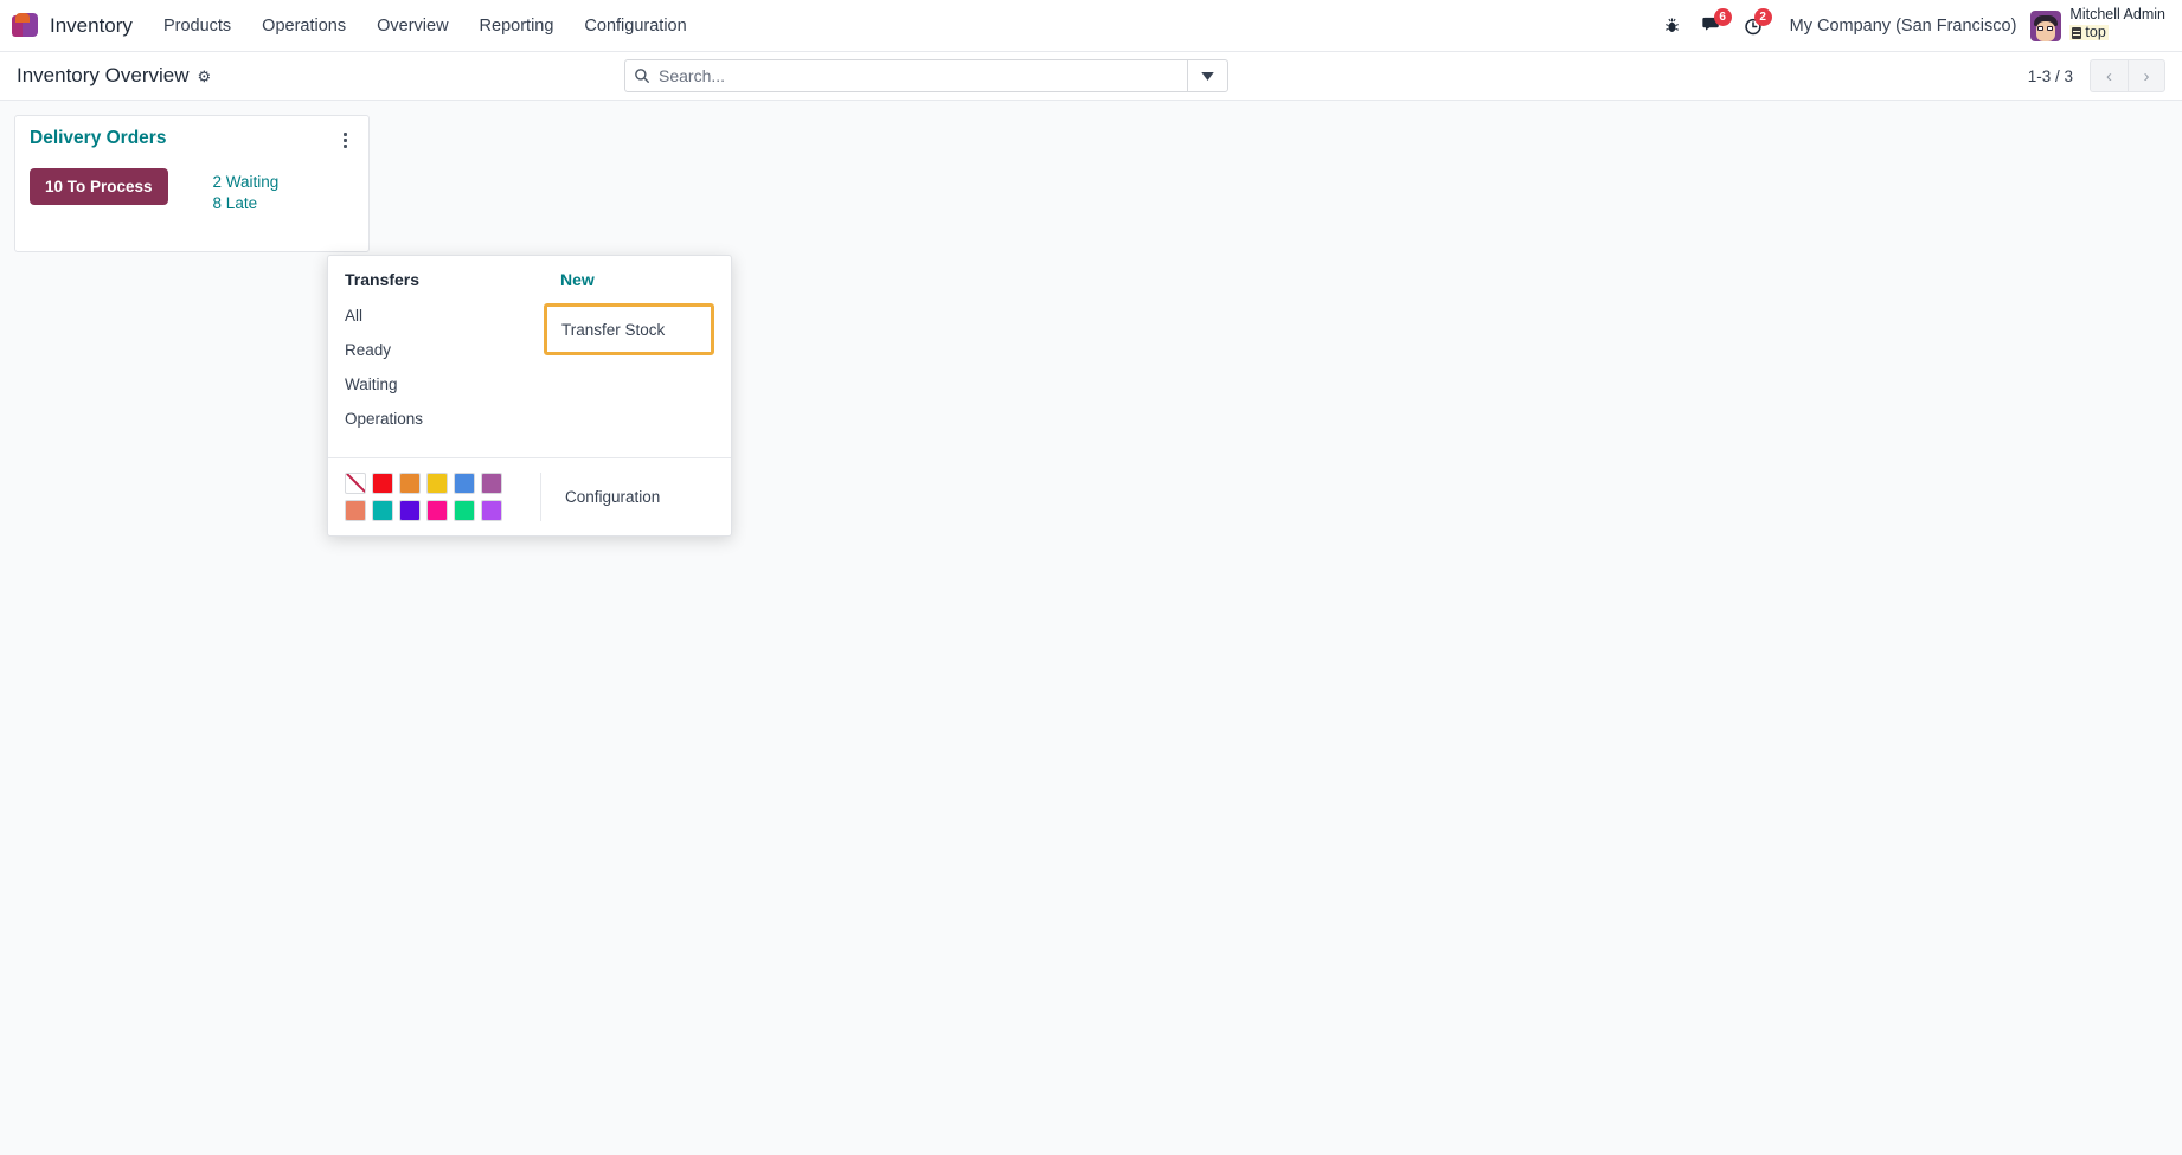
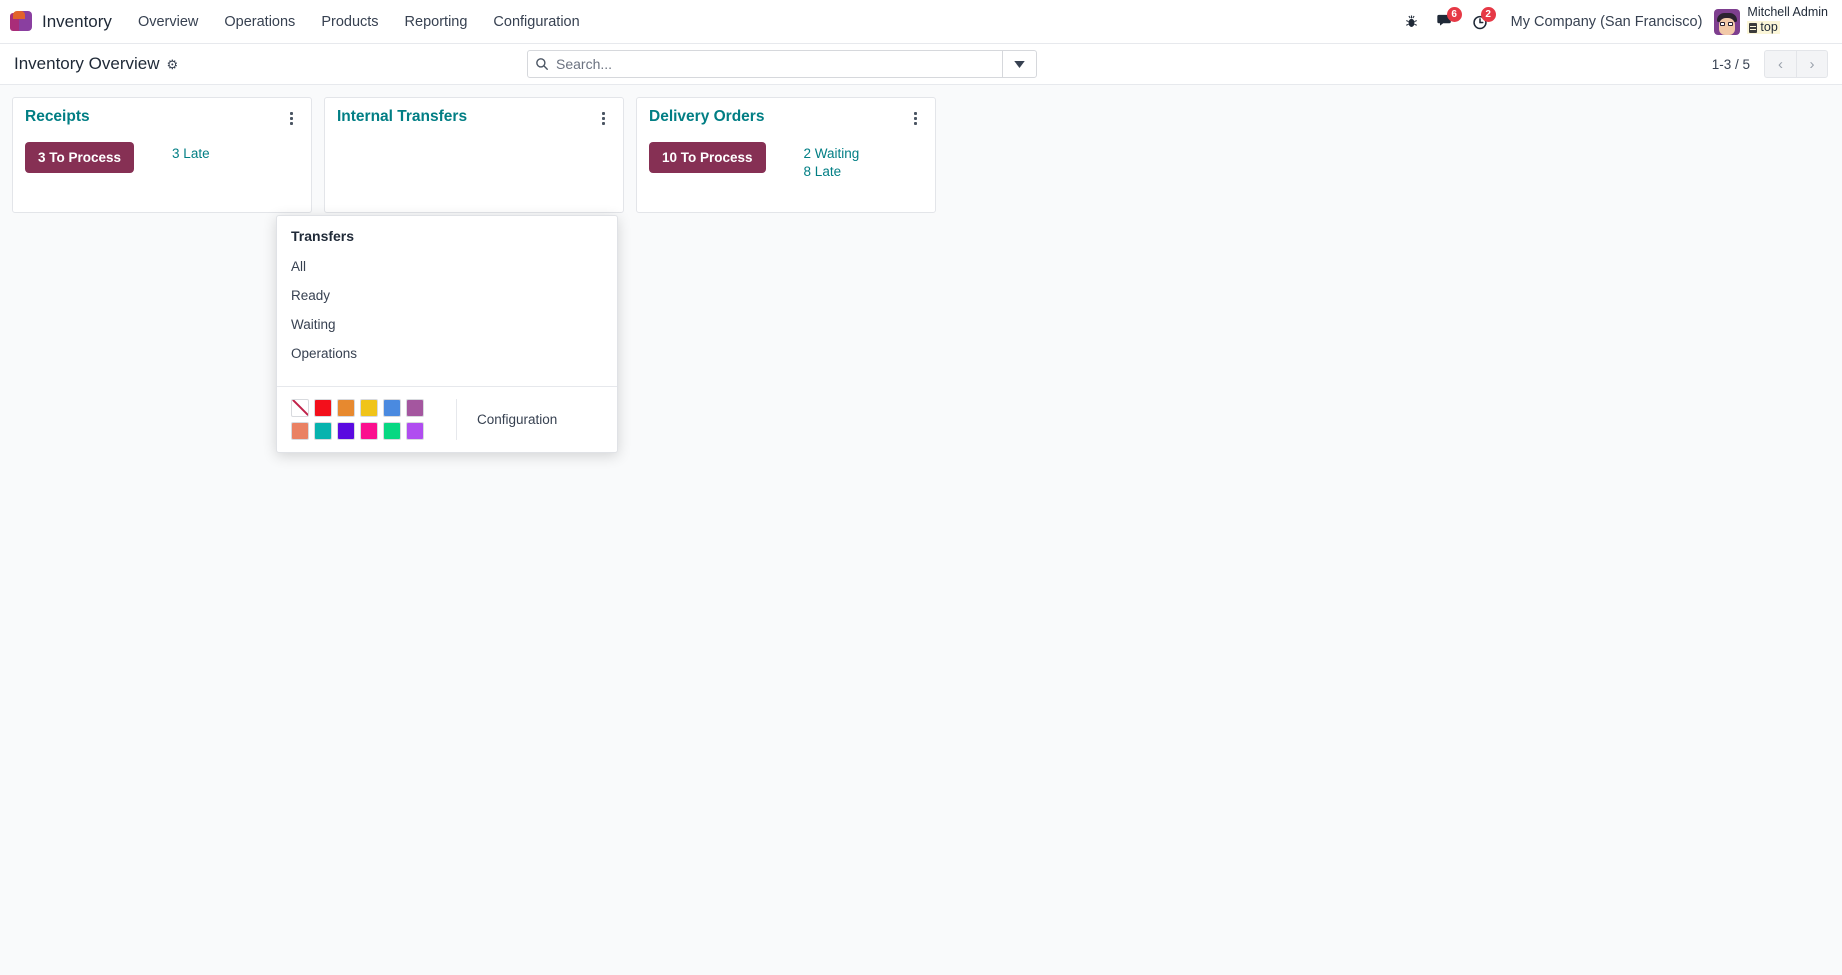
  Inventory
- Products
+ Overview
  Operations
- Overview
+ Products
  Reporting
  Configuration
  6
  2
  My Company (San Francisco)
  Mitchell Admin
  top
  Inventory Overview
  ⚙
  Search...
- 1-3 / 3
+ 1-3 / 5
  ‹
  ›
+ Receipts
+ 3 To Process
+ 3 Late
+ Internal Transfers
  Delivery Orders
  10 To Process
  2 Waiting
  8 Late
  Transfers
  All
  Ready
  Waiting
  Operations
- New
- Transfer Stock
  Configuration
